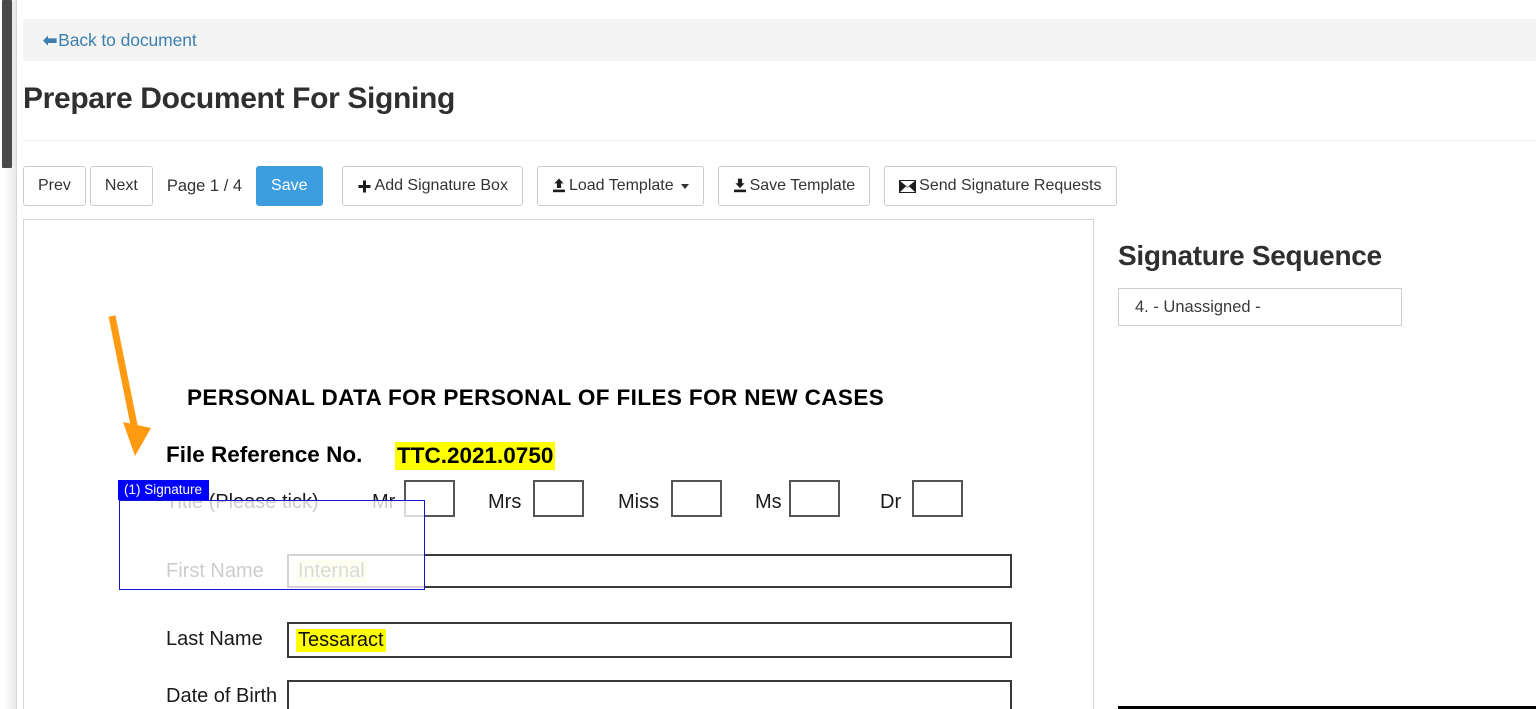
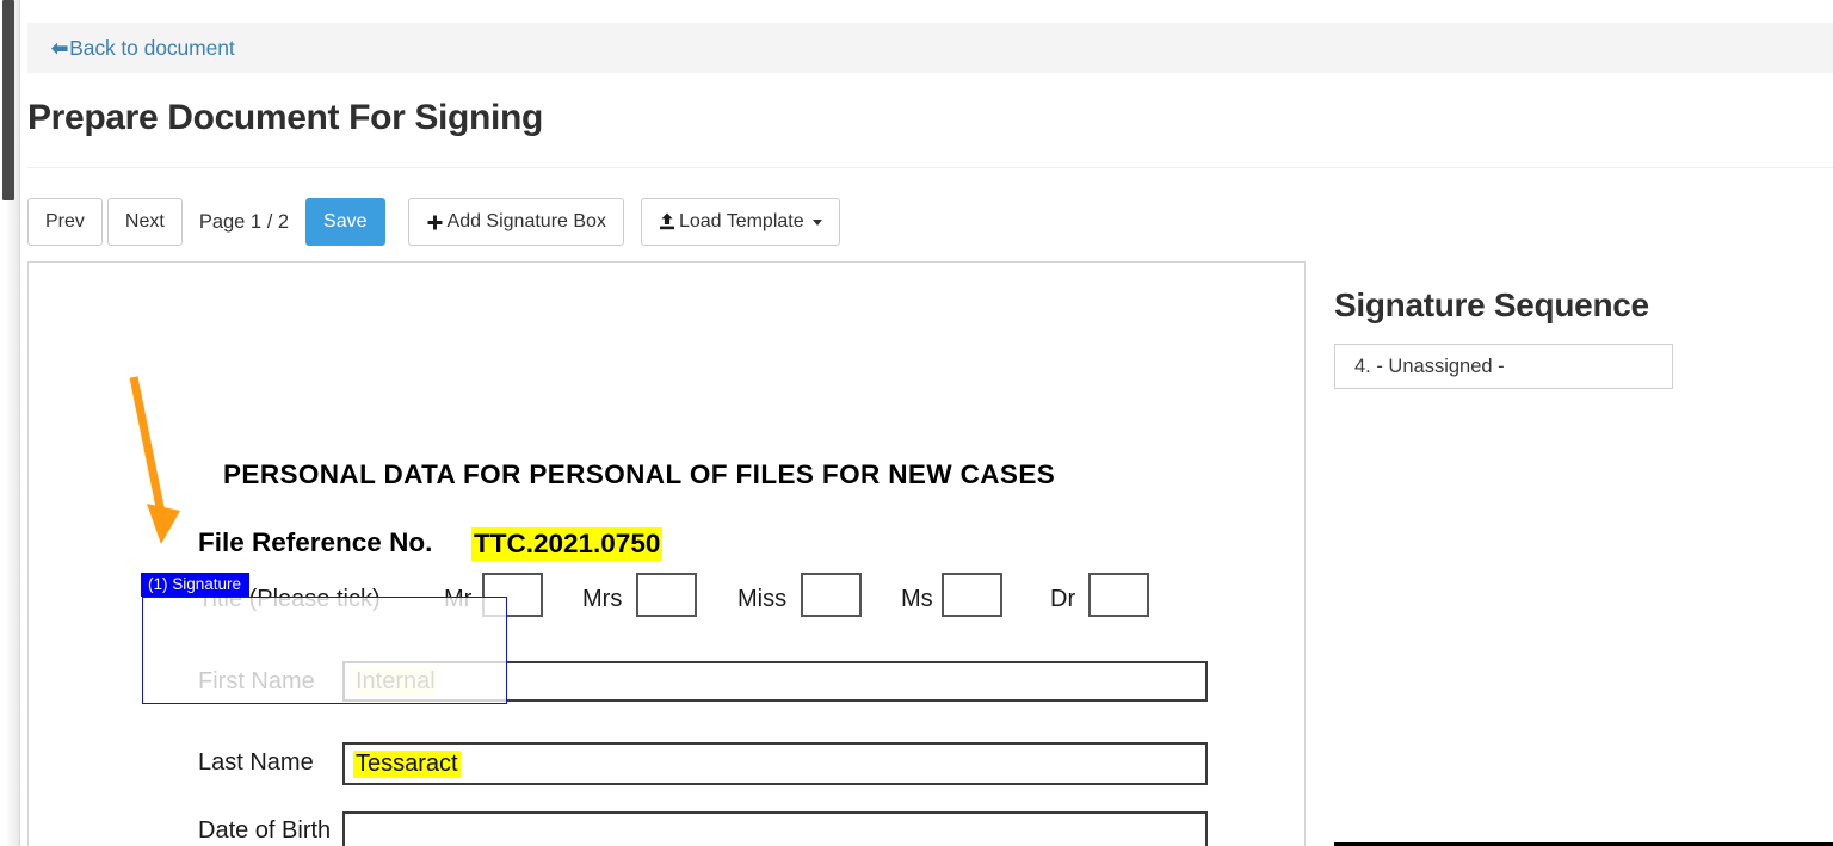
  Prev
  Next
- Page 1 / 4
+ Page 1 / 2
  Save
  Add Signature Box
  Load Template
- Save Template
- Send Signature Requests
  PERSONAL DATA FOR PERSONAL OF FILES FOR NEW CASES
  File Reference No.
  TTC.2021.0750
  Title (Please tick)
  Mr
  Mrs
  Miss
  Ms
  Dr
  First Name
  Internal
  Last Name
  Tessaract
  Date of Birth
  (1) Signature
  Signature Sequence
  4. - Unassigned -
  ⬅
  Back to document
  Prepare Document For Signing
